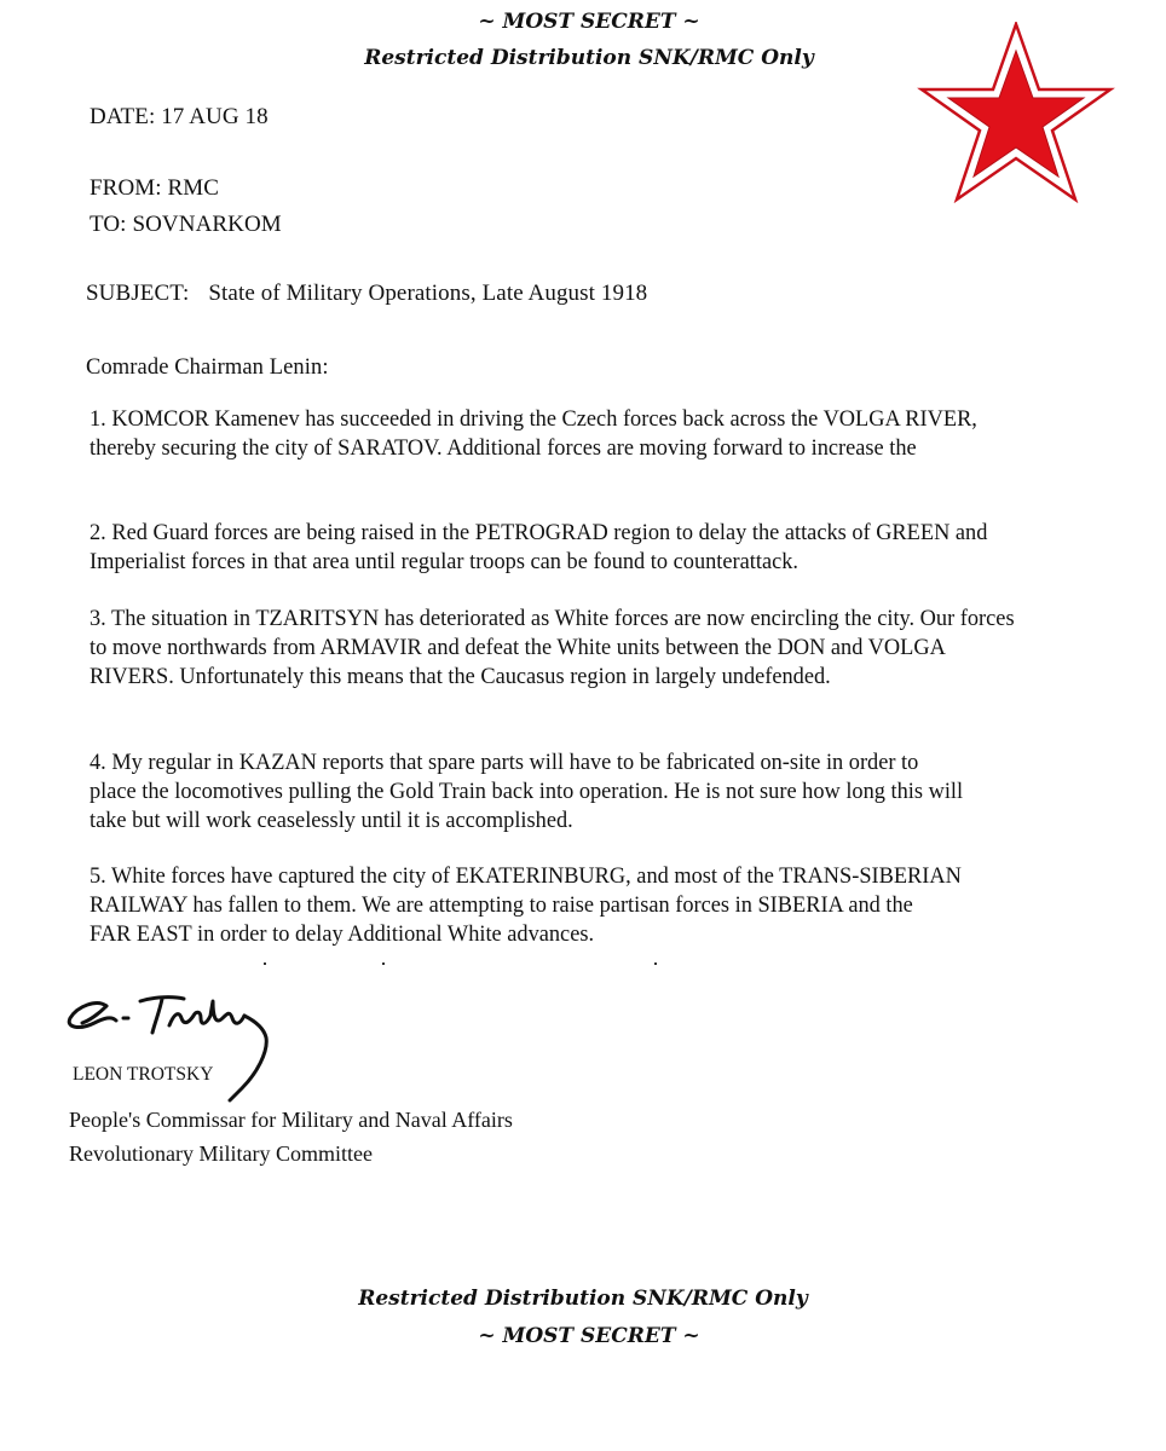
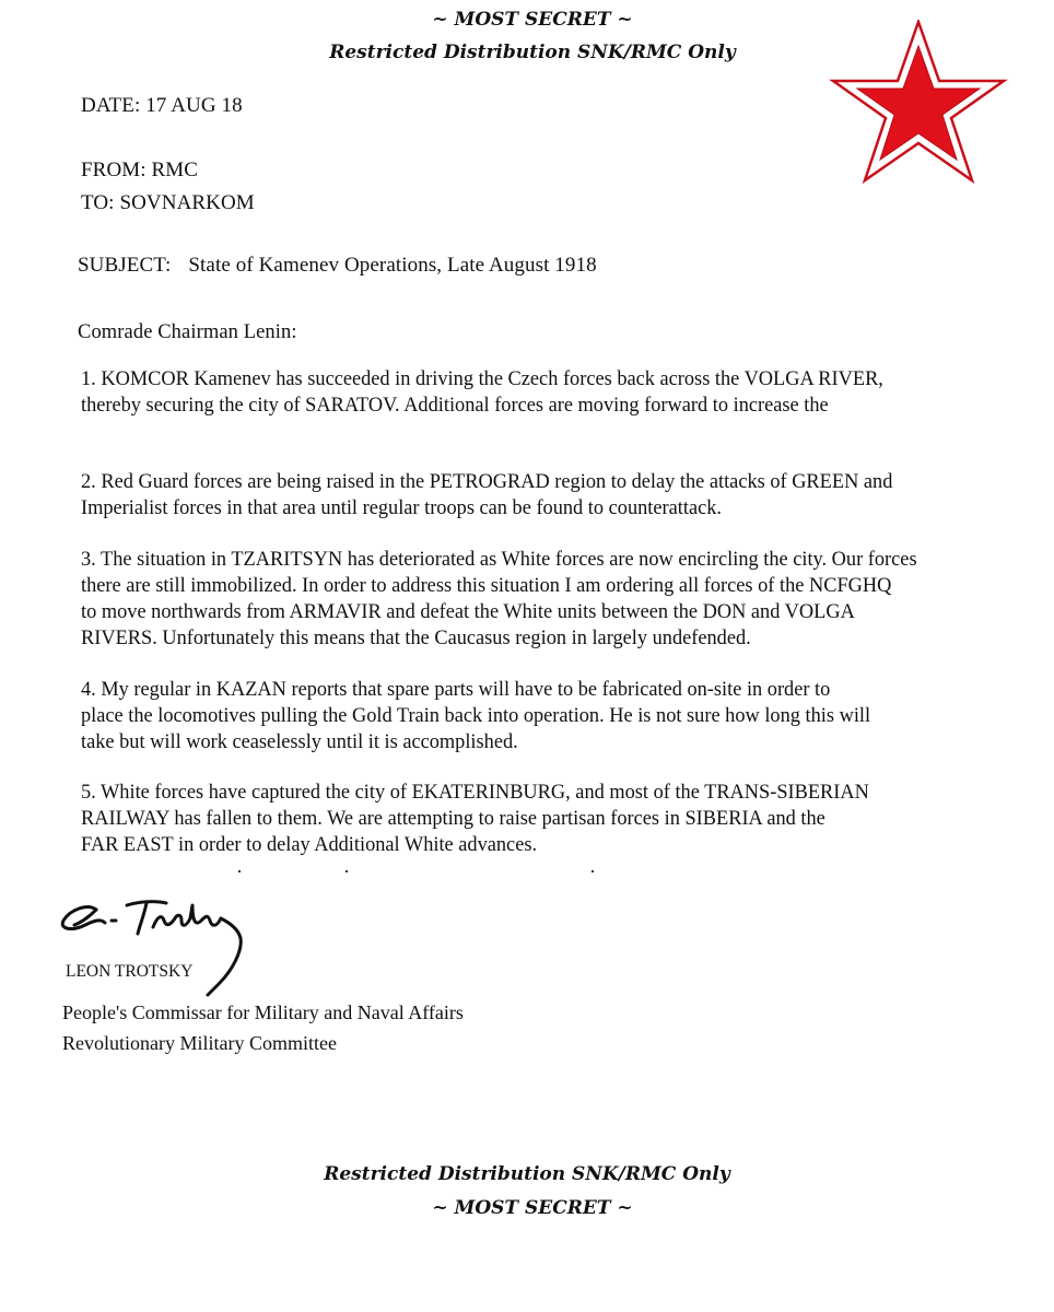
  ~ MOST SECRET ~
  Restricted Distribution SNK/RMC Only
  DATE: 17 AUG 18
  FROM: RMC
  TO: SOVNARKOM
- SUBJECT: State of Military Operations, Late August 1918
+ SUBJECT: State of Kamenev Operations, Late August 1918
  Comrade Chairman Lenin:
  1. KOMCOR Kamenev has succeeded in driving the Czech forces back across the VOLGA RIVER,
  thereby securing the city of SARATOV. Additional forces are moving forward to increase the
  2. Red Guard forces are being raised in the PETROGRAD region to delay the attacks of GREEN and
  Imperialist forces in that area until regular troops can be found to counterattack.
  3. The situation in TZARITSYN has deteriorated as White forces are now encircling the city. Our forces
+ there are still immobilized. In order to address this situation I am ordering all forces of the NCFGHQ
  to move northwards from ARMAVIR and defeat the White units between the DON and VOLGA
  RIVERS. Unfortunately this means that the Caucasus region in largely undefended.
  4. My regular in KAZAN reports that spare parts will have to be fabricated on-site in order to
  place the locomotives pulling the Gold Train back into operation. He is not sure how long this will
  take but will work ceaselessly until it is accomplished.
  5. White forces have captured the city of EKATERINBURG, and most of the TRANS-SIBERIAN
  RAILWAY has fallen to them. We are attempting to raise partisan forces in SIBERIA and the
  FAR EAST in order to delay Additional White advances.
  LEON TROTSKY
  People's Commissar for Military and Naval Affairs
  Revolutionary Military Committee
  Restricted Distribution SNK/RMC Only
  ~ MOST SECRET ~
